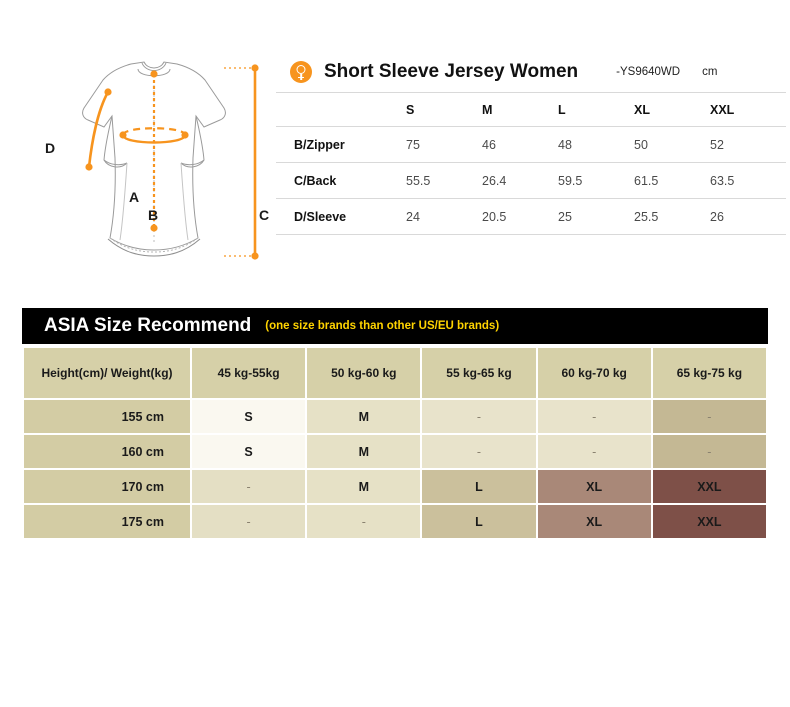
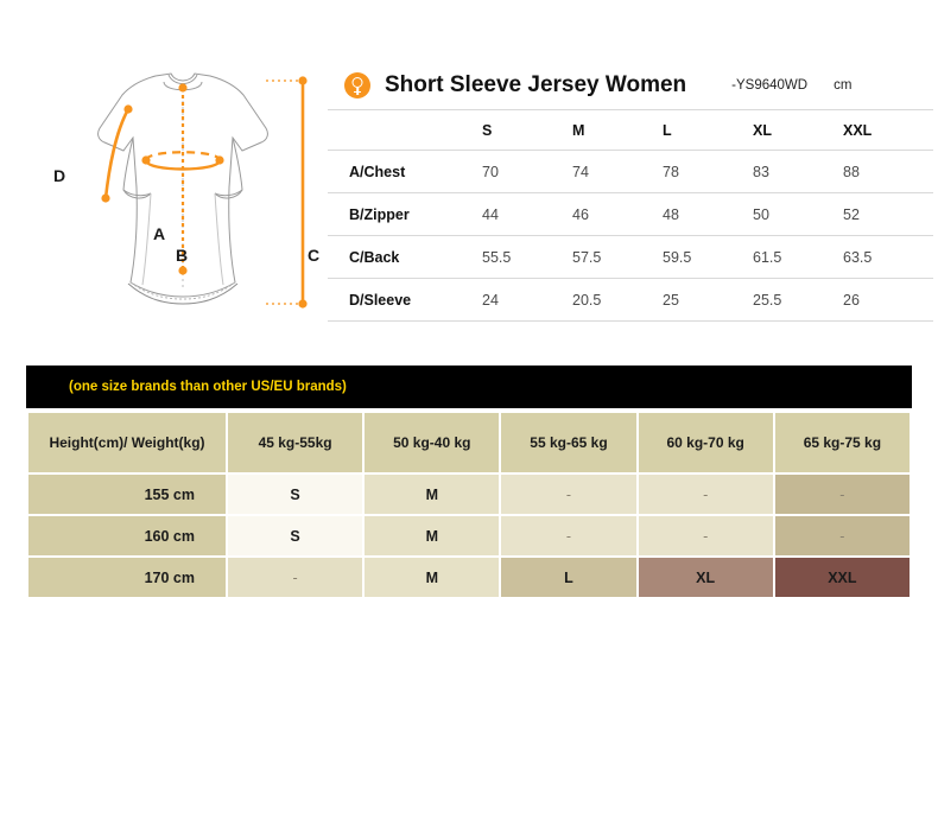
  A
  B
  C
  D
  Short Sleeve Jersey Women
  -YS9640WD
  cm
  	S	M	L	XL	XXL
+ A/Chest	70	74	78	83	88
- B/Zipper	75	46	48	50	52
+ B/Zipper	44	46	48	50	52
- C/Back	55.5	26.4	59.5	61.5	63.5
+ C/Back	55.5	57.5	59.5	61.5	63.5
  D/Sleeve	24	20.5	25	25.5	26
- ASIA Size Recommend
  (one size brands than other US/EU brands)
- Height(cm)/ Weight(kg)	45 kg-55kg	50 kg-60 kg	55 kg-65 kg	60 kg-70 kg	65 kg-75 kg
+ Height(cm)/ Weight(kg)	45 kg-55kg	50 kg-40 kg	55 kg-65 kg	60 kg-70 kg	65 kg-75 kg
  155 cm	S	M	-	-	-
  160 cm	S	M	-	-	-
  170 cm	-	M	L	XL	XXL
- 175 cm	-	-	L	XL	XXL
